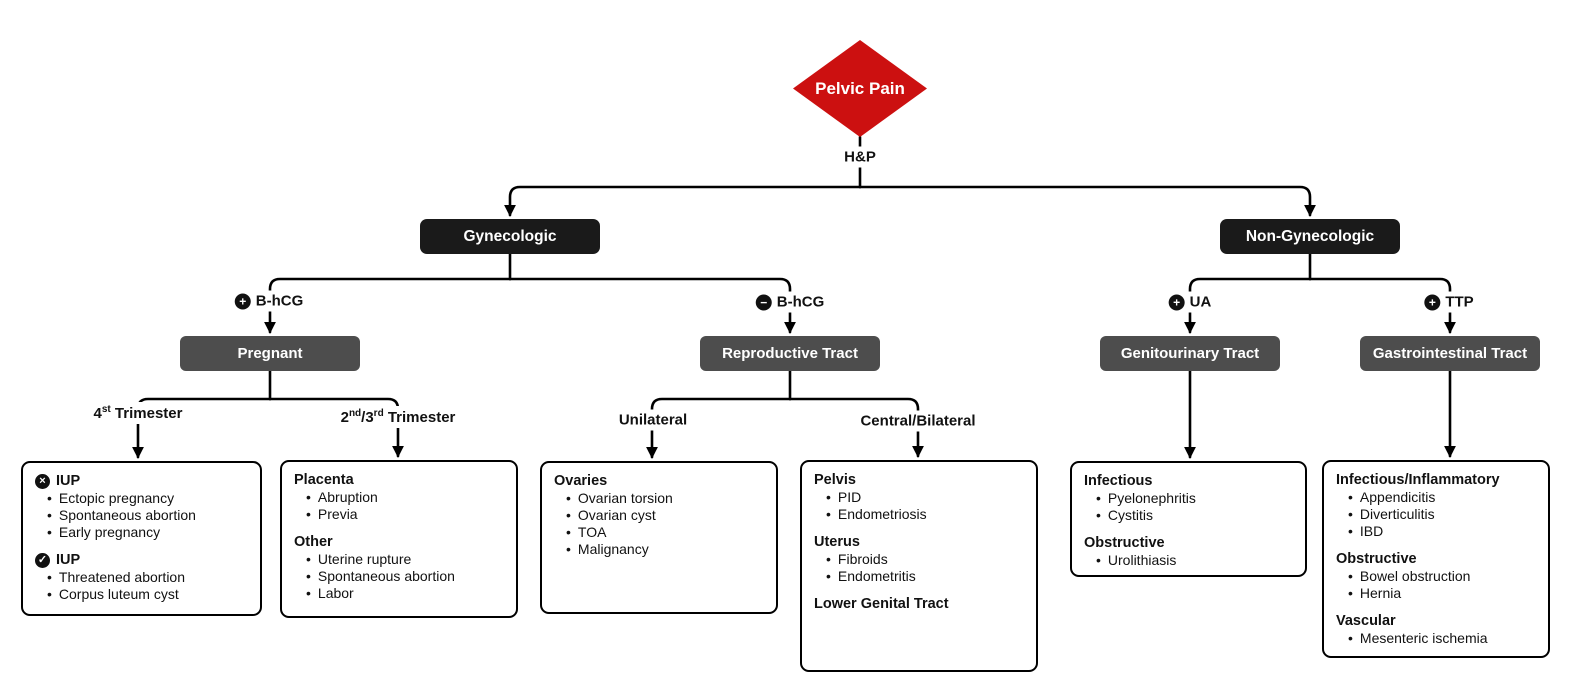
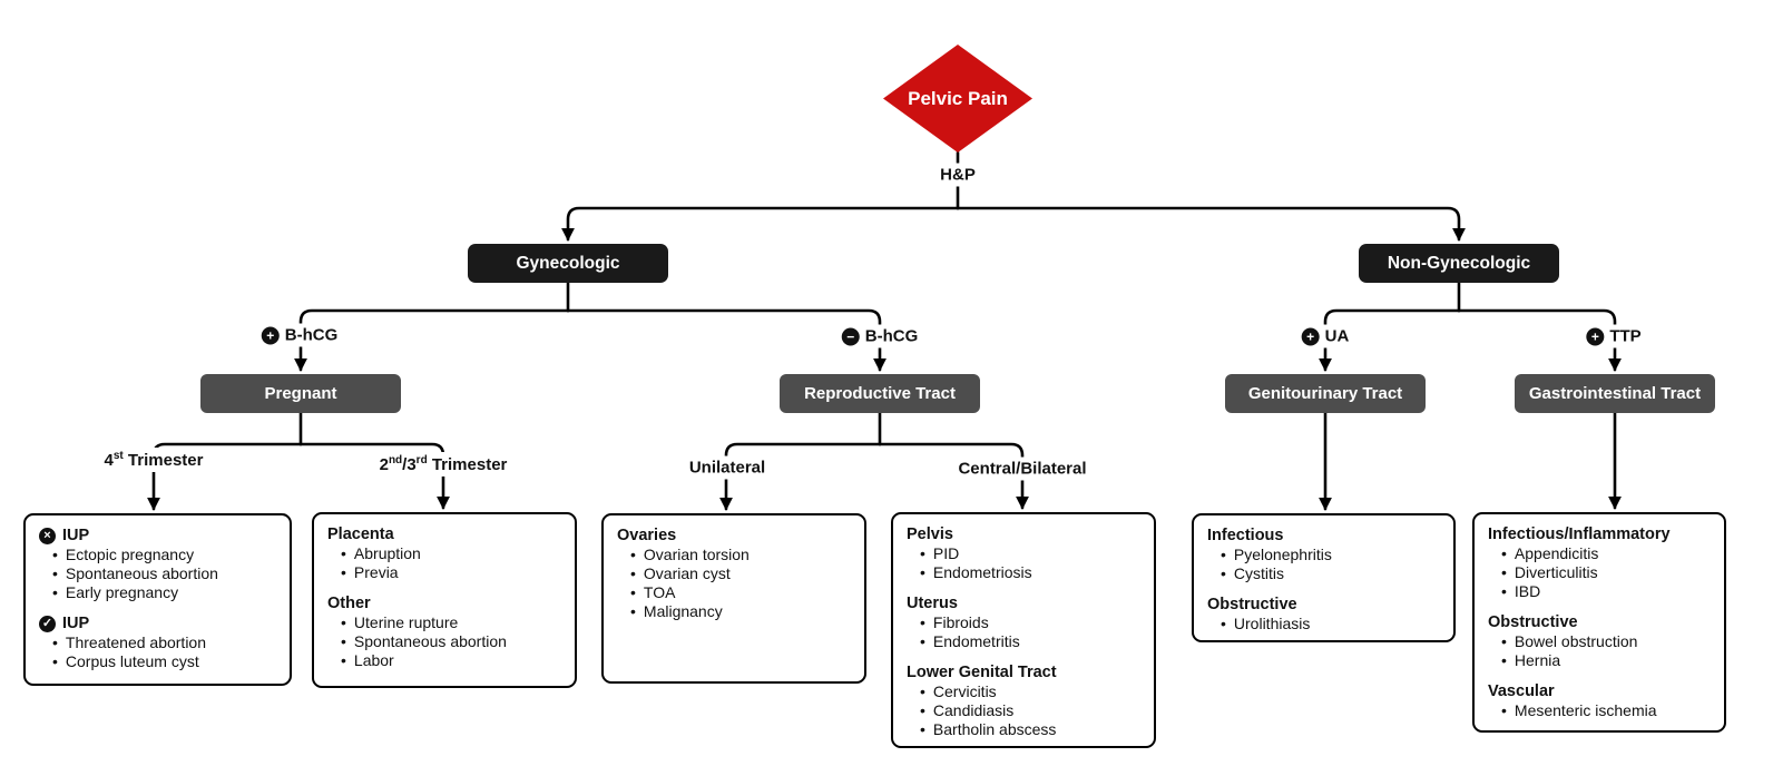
  Pelvic Pain
  H&P
  +
  B-hCG
  −
  B-hCG
  +
  UA
  +
  TTP
  4st Trimester
  2nd/3rd Trimester
  Unilateral
  Central/Bilateral
  Gynecologic
  Non-Gynecologic
  Pregnant
  Reproductive Tract
  Genitourinary Tract
  Gastrointestinal Tract
  ×
  IUP
  Ectopic pregnancy
  Spontaneous abortion
  Early pregnancy
  ✓
  IUP
  Threatened abortion
  Corpus luteum cyst
  Placenta
  Abruption
  Previa
  Other
  Uterine rupture
  Spontaneous abortion
  Labor
  Ovaries
  Ovarian torsion
  Ovarian cyst
  TOA
  Malignancy
  Pelvis
  PID
  Endometriosis
  Uterus
  Fibroids
  Endometritis
  Lower Genital Tract
+ Cervicitis
+ Candidiasis
+ Bartholin abscess
  Infectious
  Pyelonephritis
  Cystitis
  Obstructive
  Urolithiasis
  Infectious/Inflammatory
  Appendicitis
  Diverticulitis
  IBD
  Obstructive
  Bowel obstruction
  Hernia
  Vascular
  Mesenteric ischemia
